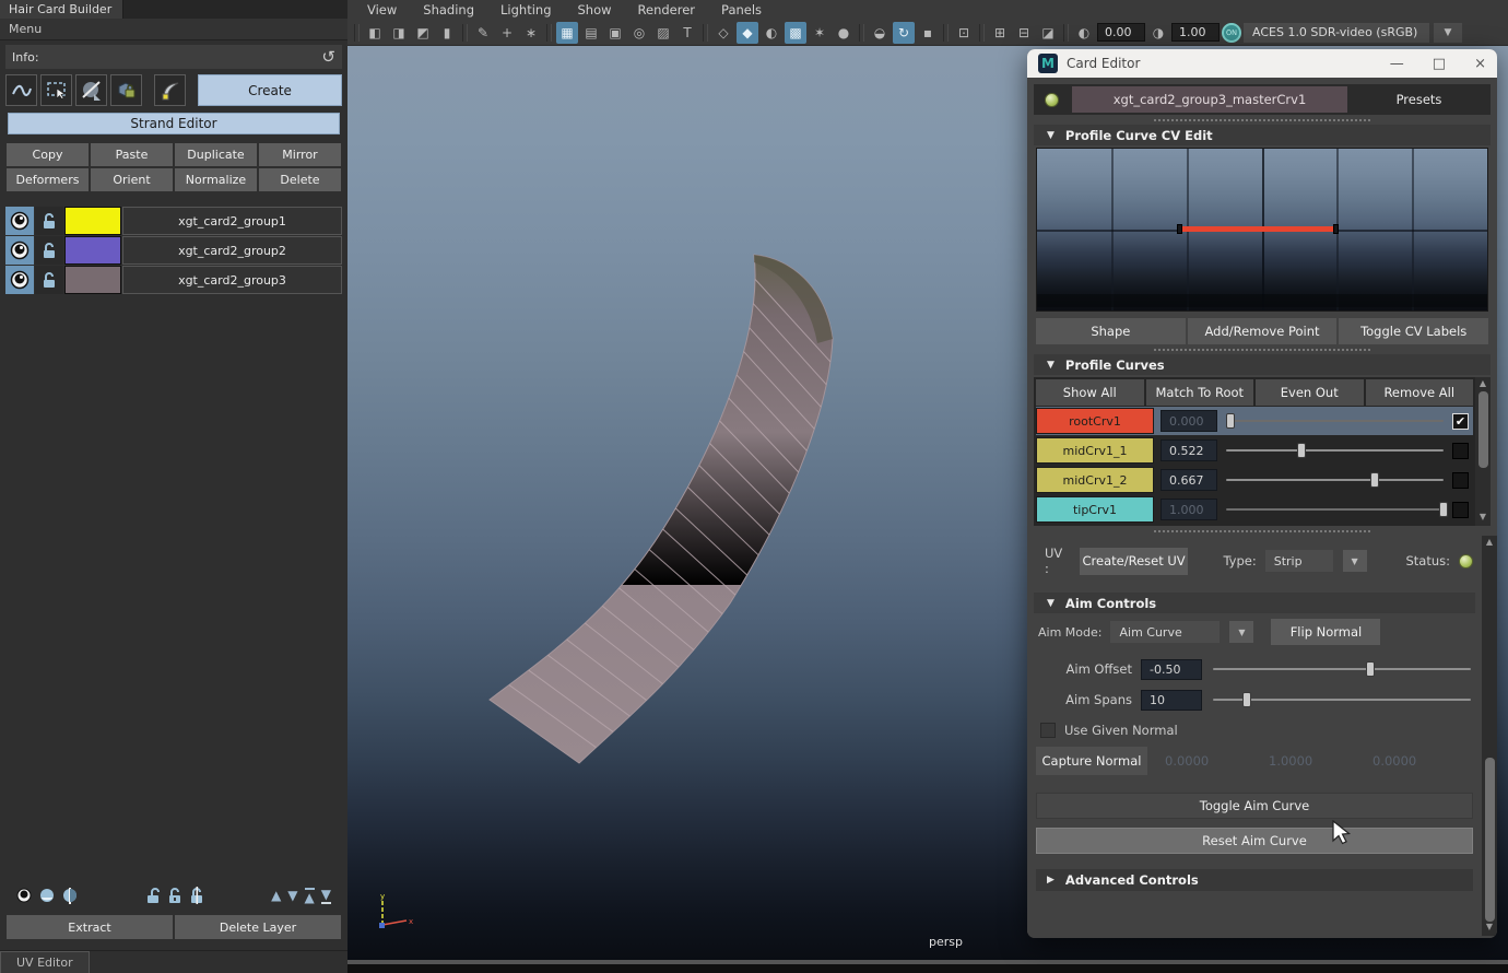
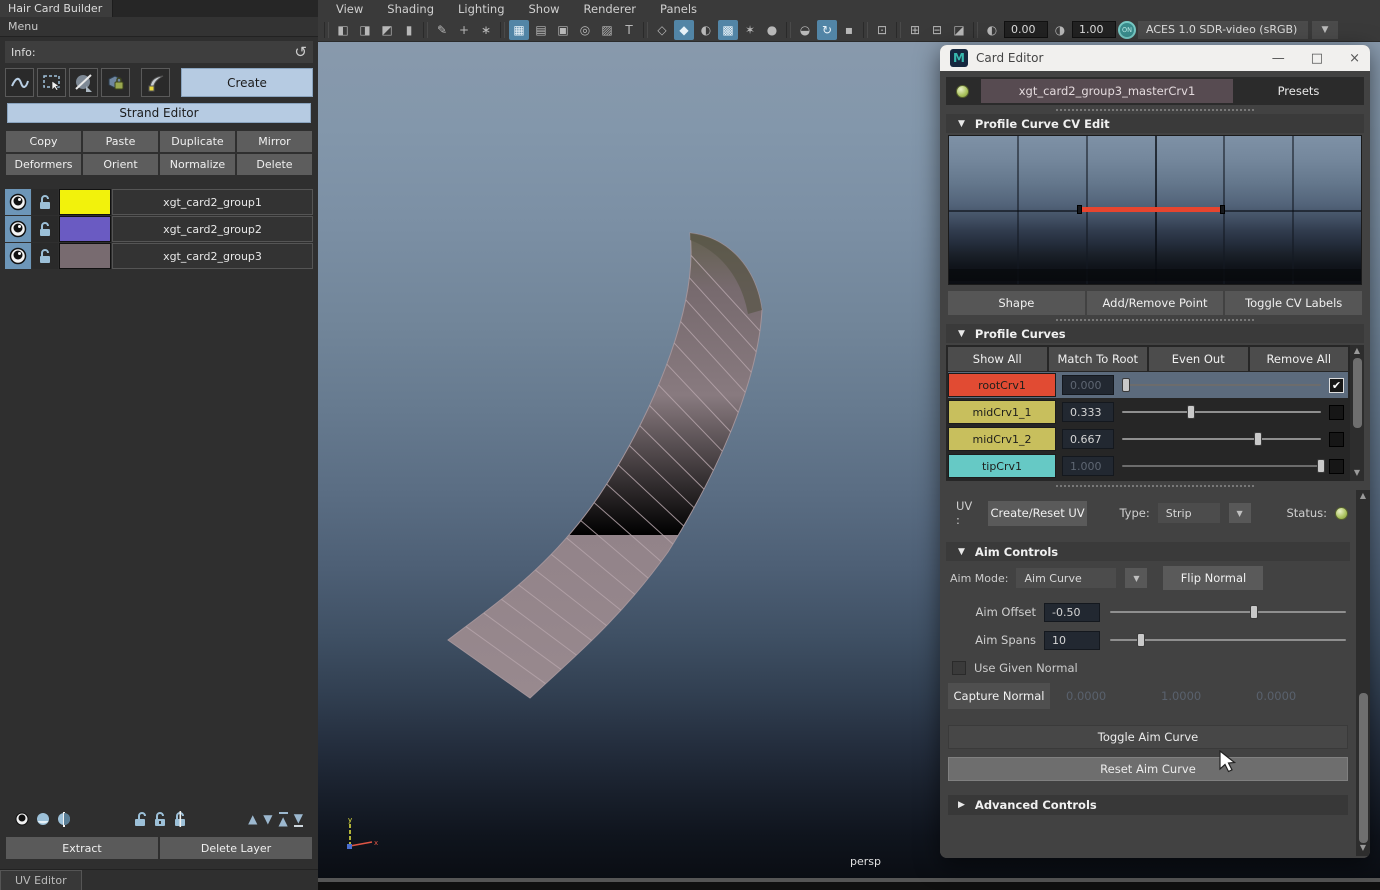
  Hair Card Builder
  Menu
  Info:
  ↺
  Create
  Strand Editor
  Copy
  Paste
  Duplicate
  Mirror
  Deformers
  Orient
  Normalize
  Delete
  xgt_card2_group1
  xgt_card2_group2
  xgt_card2_group3
  ▲
  ▼
  ▲
  ▼
  Extract
  Delete Layer
  UV Editor
  View
  Shading
  Lighting
  Show
  Renderer
  Panels
  ◧
  ◨
  ◩
  ▮
  ✎
  +
  ∗
  ▦
  ▤
  ▣
  ◎
  ▨
  T
  ◇
  ◆
  ◐
  ▩
  ✶
  ●
  ◒
  ↻
  ▪
  ⊡
  ⊞
  ⊟
  ◪
  ◐
  0.00
  ◑
  1.00
  ON
  ACES 1.0 SDR-video (sRGB)
  ▼
  y
  x
  persp
  M
  Card Editor
  —
  □
  ×
  xgt_card2_group3_masterCrv1
  Presets
  ▼
  Profile Curve CV Edit
  Shape
  Add/Remove Point
  Toggle CV Labels
  ▼
  Profile Curves
  Show All
  Match To Root
  Even Out
  Remove All
  rootCrv1
  0.000
  ✔
  midCrv1_1
- 0.522
+ 0.333
  midCrv1_2
  0.667
  tipCrv1
  1.000
  ▲
  ▼
  UV :
  Create/Reset UV
  Type:
  Strip
  ▼
  Status:
  ▼
  Aim Controls
  Aim Mode:
  Aim Curve
  ▼
  Flip Normal
  Aim Offset
  -0.50
  Aim Spans
  10
  Use Given Normal
  Capture Normal
  0.0000
  1.0000
  0.0000
  Toggle Aim Curve
  Reset Aim Curve
  ▶
  Advanced Controls
  ▲
  ▼
